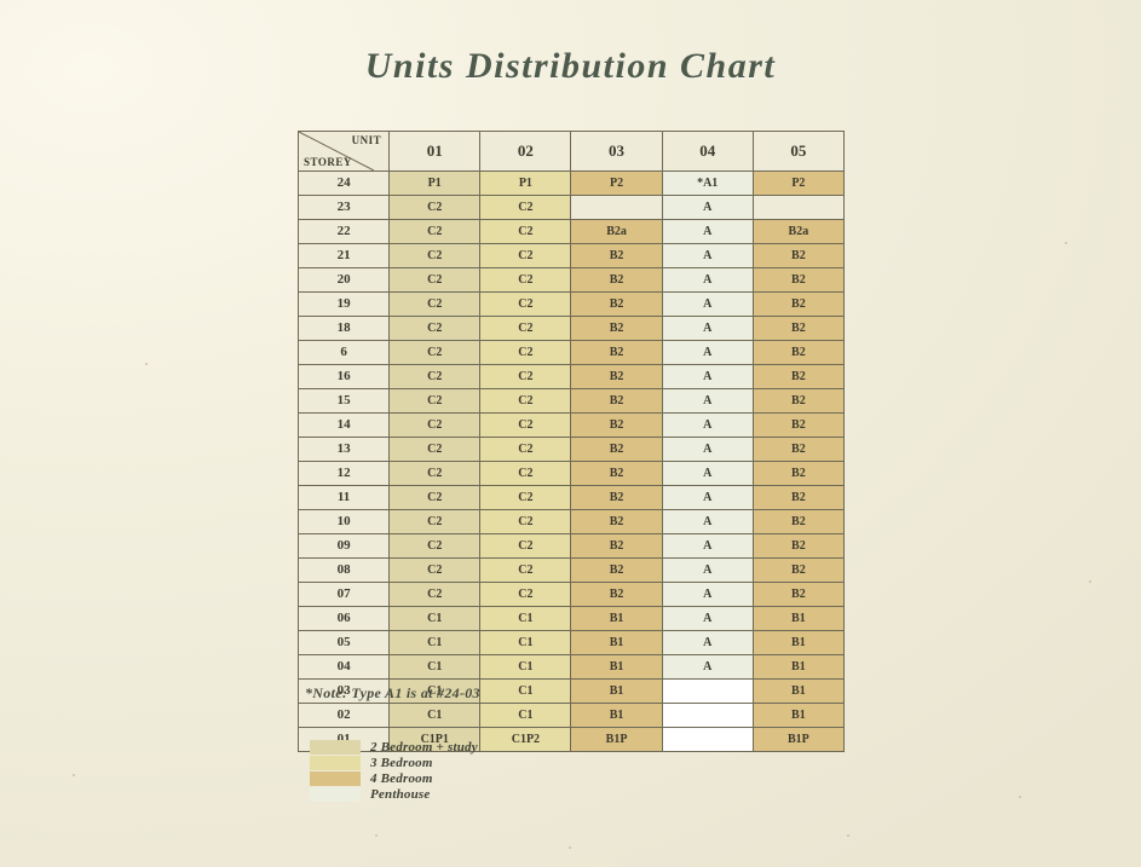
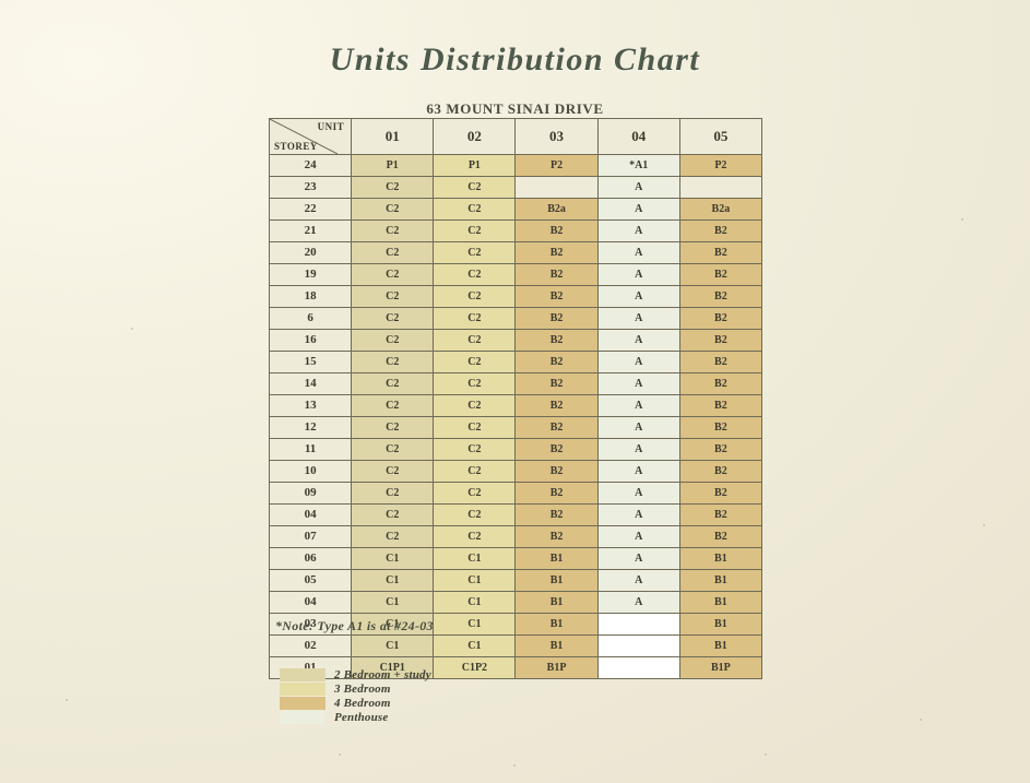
  Units Distribution Chart
+ 63 MOUNT SINAI DRIVE
  UNIT STOREY	01	02	03	04	05
  24	P1	P1	P2	*A1	P2
  23	C2	C2		A
  22	C2	C2	B2a	A	B2a
  21	C2	C2	B2	A	B2
  20	C2	C2	B2	A	B2
  19	C2	C2	B2	A	B2
  18	C2	C2	B2	A	B2
  6	C2	C2	B2	A	B2
  16	C2	C2	B2	A	B2
  15	C2	C2	B2	A	B2
  14	C2	C2	B2	A	B2
  13	C2	C2	B2	A	B2
  12	C2	C2	B2	A	B2
  11	C2	C2	B2	A	B2
  10	C2	C2	B2	A	B2
  09	C2	C2	B2	A	B2
- 08	C2	C2	B2	A	B2
+ 04	C2	C2	B2	A	B2
  07	C2	C2	B2	A	B2
  06	C1	C1	B1	A	B1
  05	C1	C1	B1	A	B1
  04	C1	C1	B1	A	B1
  03	C1	C1	B1		B1
  02	C1	C1	B1		B1
  	C1P1	C1P2	B1P		B1P
  *Note: Type A1 is at #24-03
  2 Bedroom + study
  3 Bedroom
  4 Bedroom
  Penthouse
